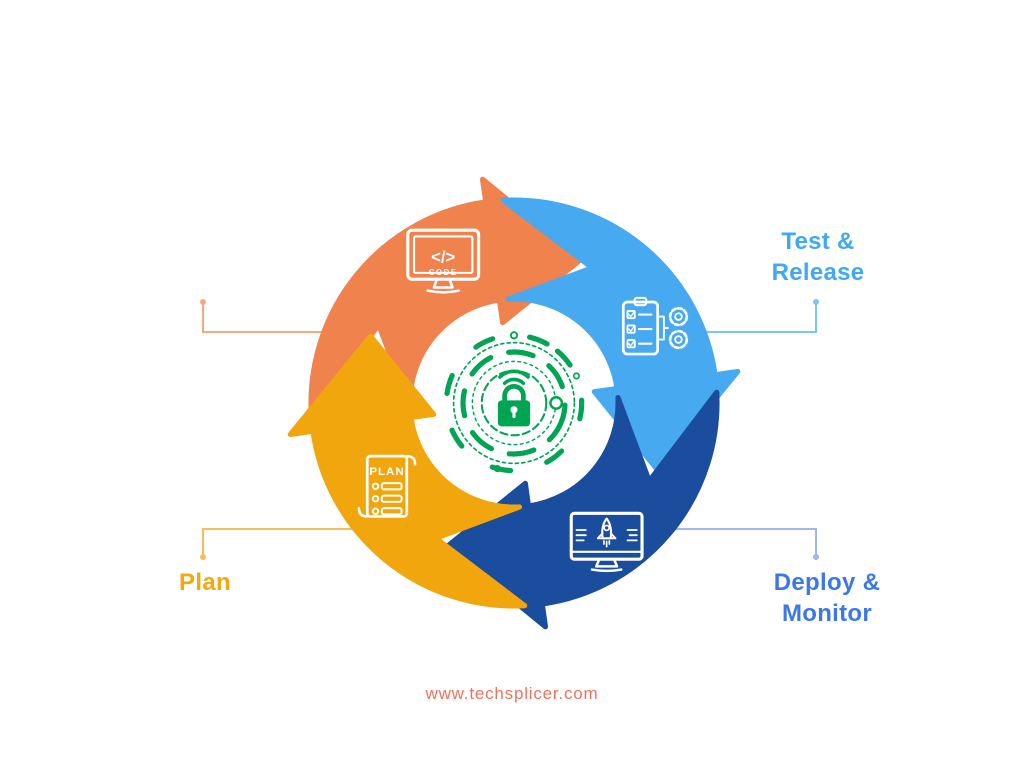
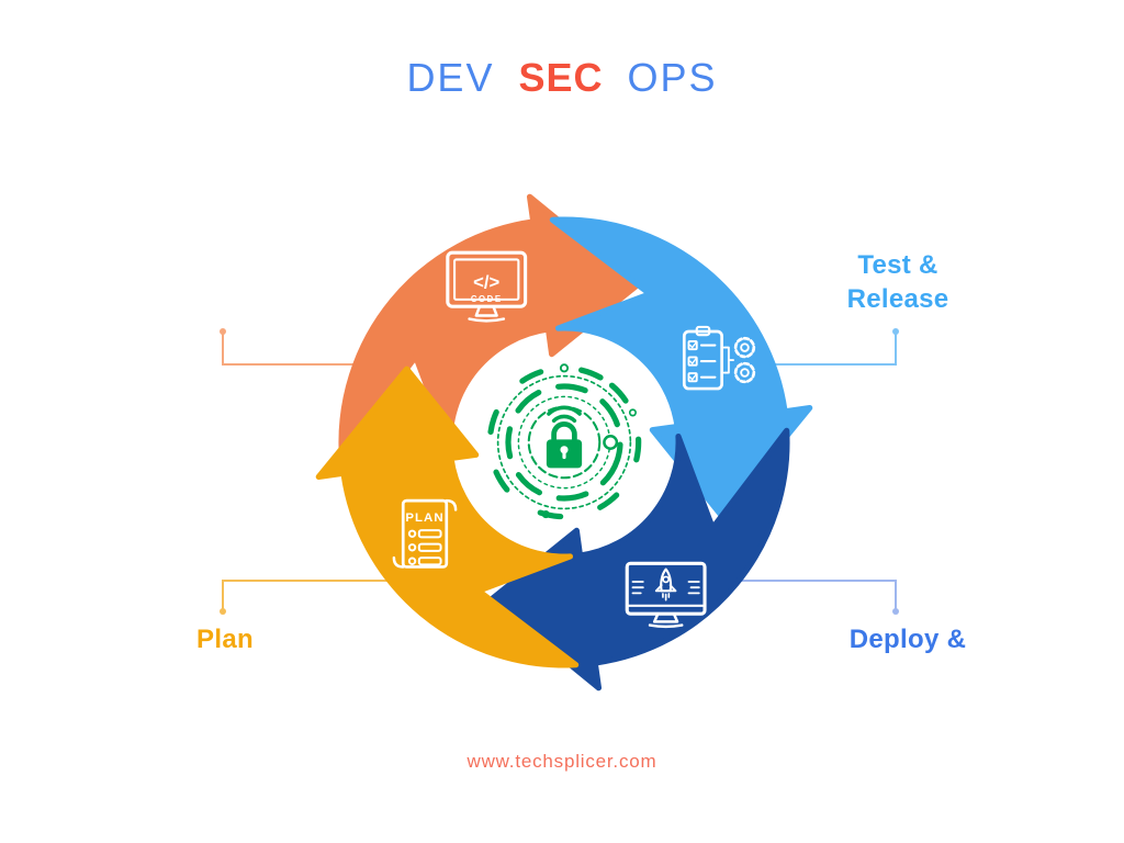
+ DEV SEC OPS
  Test &
  Release
  Plan
  Deploy &
- Monitor
  </>
  CODE
  PLAN
  www.techsplicer.com
